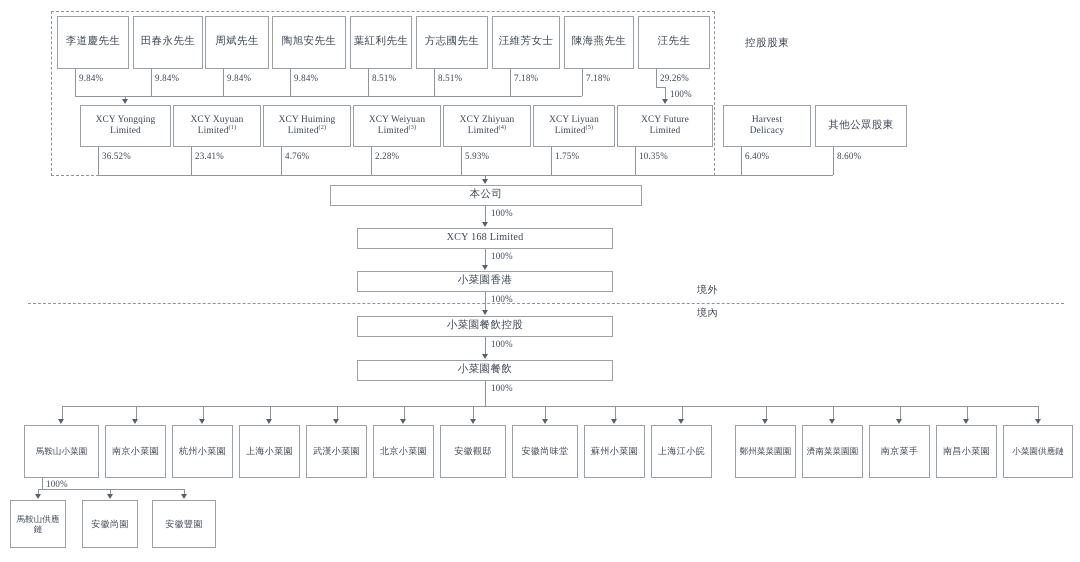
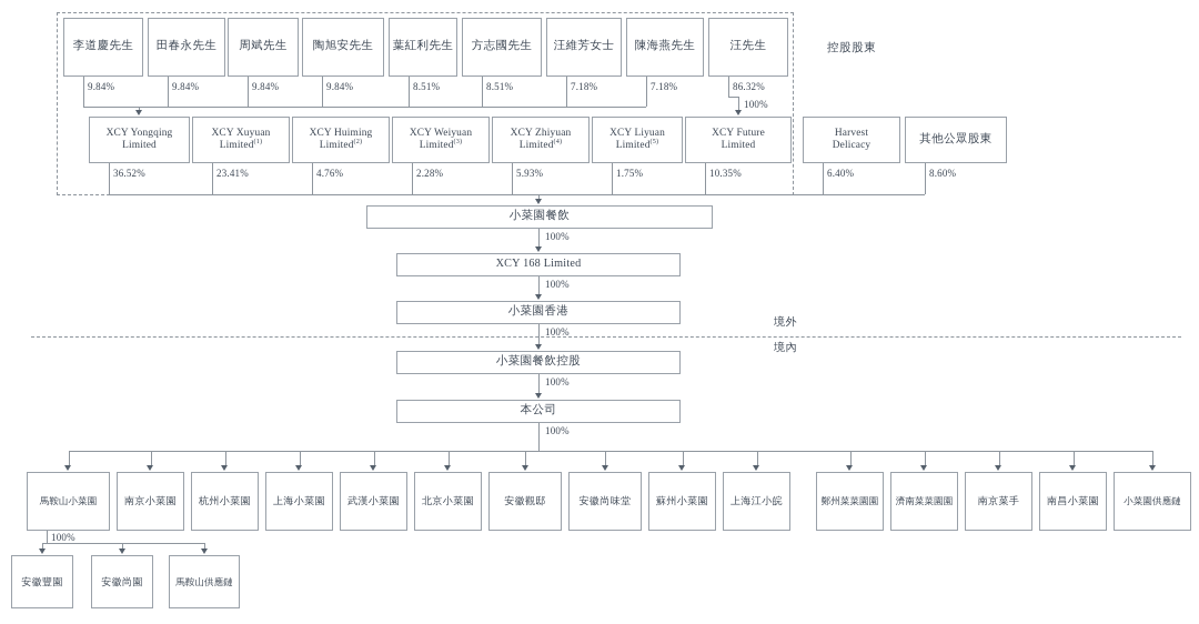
  控股股東
  李道慶先生
  田春永先生
  周斌先生
  陶旭安先生
  葉紅利先生
  方志國先生
  汪維芳女士
  陳海燕先生
  汪先生
  XCY Yongqing
  Limited
  XCY Xuyuan
  Limited
  XCY Huiming
  Limited
  XCY Weiyuan
  Limited
  XCY Zhiyuan
  Limited
  XCY Liyuan
  Limited
  XCY Future
  Limited
  Harvest
  Delicacy
  其他公眾股東
- 本公司
+ 小菜園餐飲
  XCY 168 Limited
  小菜園香港
  小菜園餐飲控股
- 小菜園餐飲
+ 本公司
  境外
  境內
  馬鞍山小菜園
  南京小菜園
  杭州小菜園
  上海小菜園
  武漢小菜園
  北京小菜園
  安徽觀邸
  安徽尚味堂
  蘇州小菜園
  上海江小皖
  鄭州菜菜園園
  濟南菜菜園園
  南京菜手
  南昌小菜園
  小菜園供應鏈
- 馬鞍山供應鏈
+ 安徽豐園
  安徽尚園
- 安徽豐園
+ 馬鞍山供應鏈
  9.84%
  9.84%
  9.84%
  9.84%
  8.51%
  8.51%
  7.18%
  7.18%
- 29.26%
+ 86.32%
  100%
  36.52%
  23.41%
  4.76%
  2.28%
  5.93%
  1.75%
  10.35%
  6.40%
  8.60%
  100%
  100%
  100%
  100%
  100%
  100%
